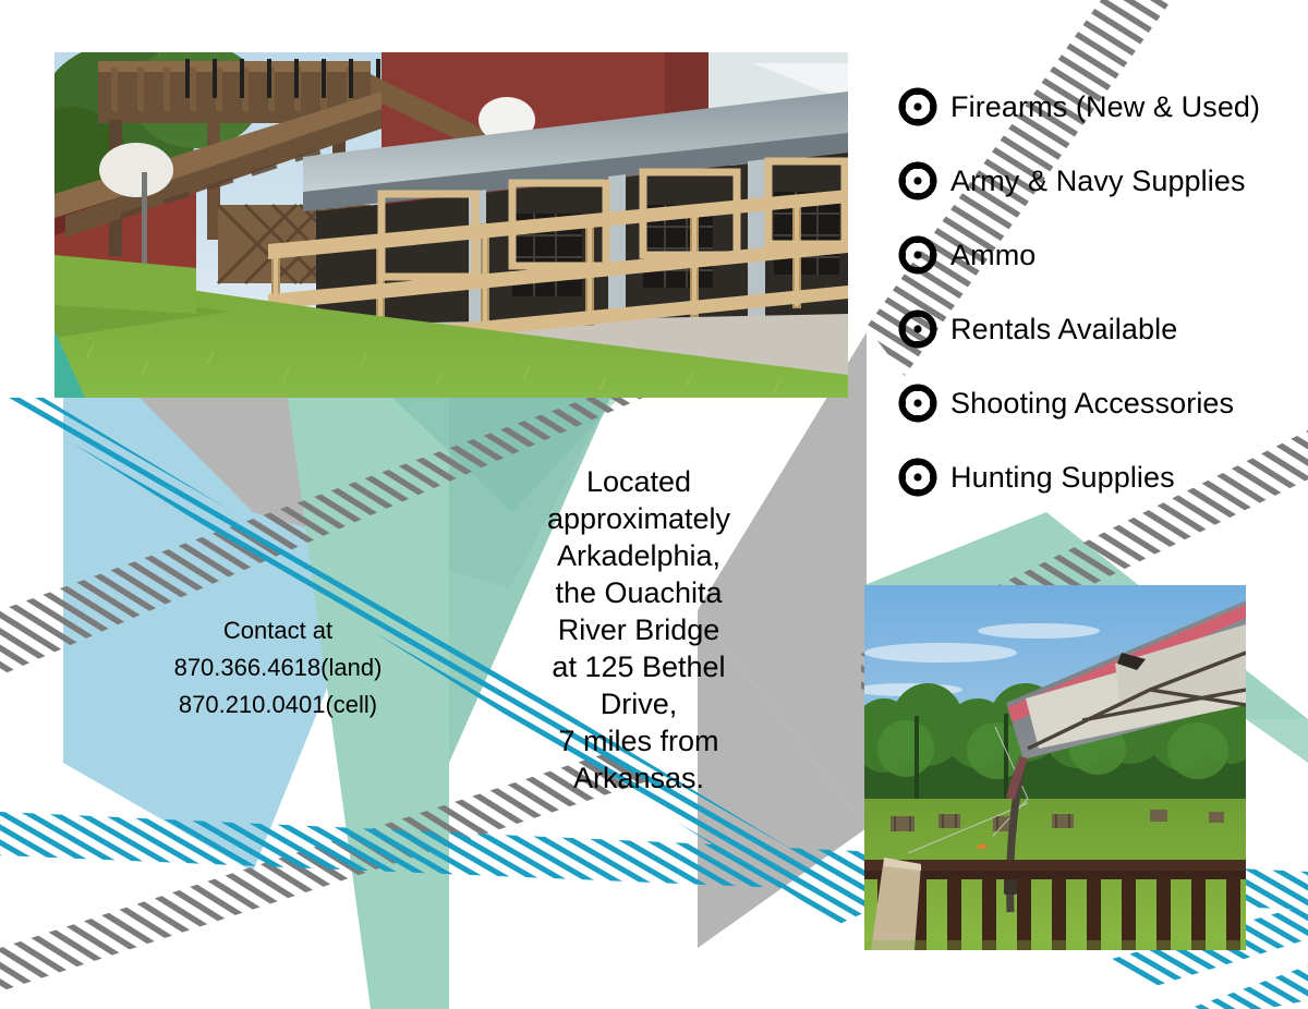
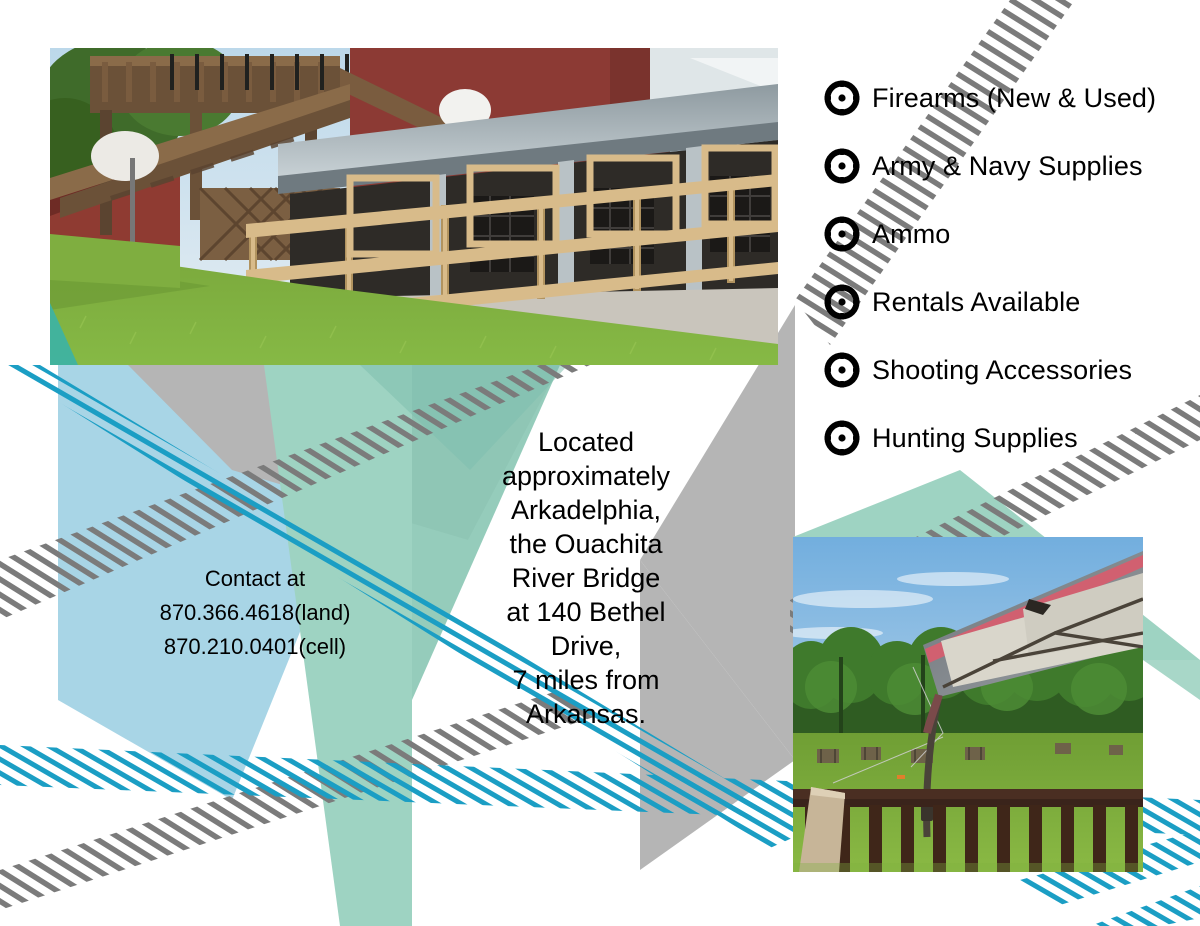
  Firearms (New & Used)
  Army & Navy Supplies
  Ammo
  Rentals Available
  Shooting Accessories
  Hunting Supplies
  Located
  approximately
  Arkadelphia,
  the Ouachita
  River Bridge
- at 125 Bethel
+ at 140 Bethel
  Drive,
  7 miles from
  Arkansas.
  Contact at
  870.366.4618(land)
  870.210.0401(cell)
